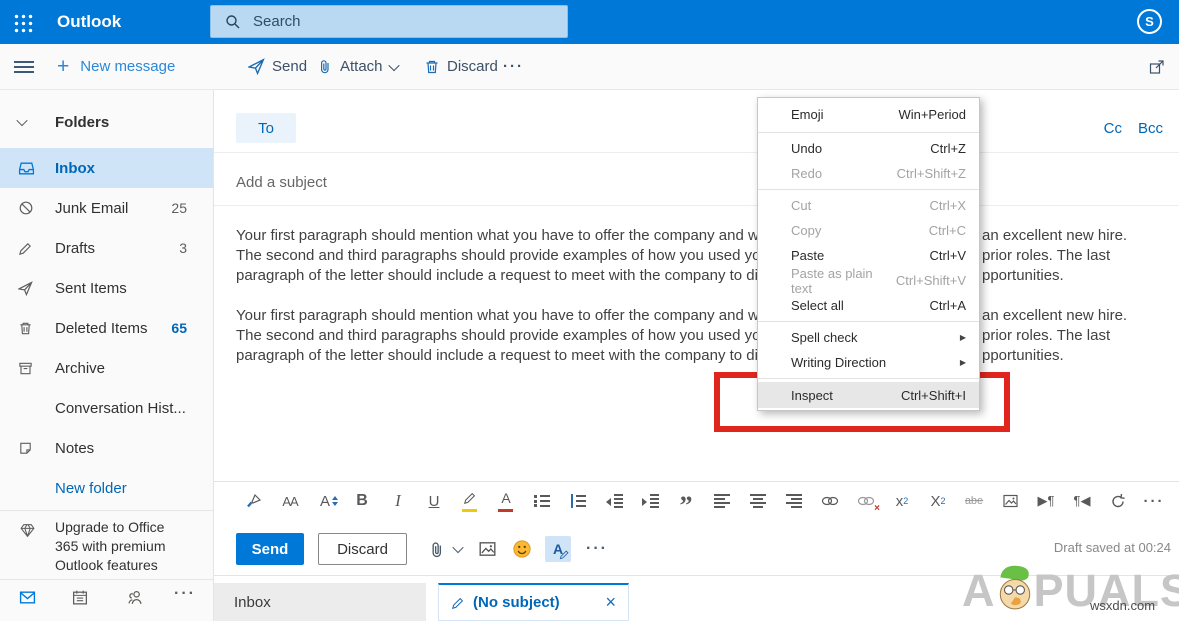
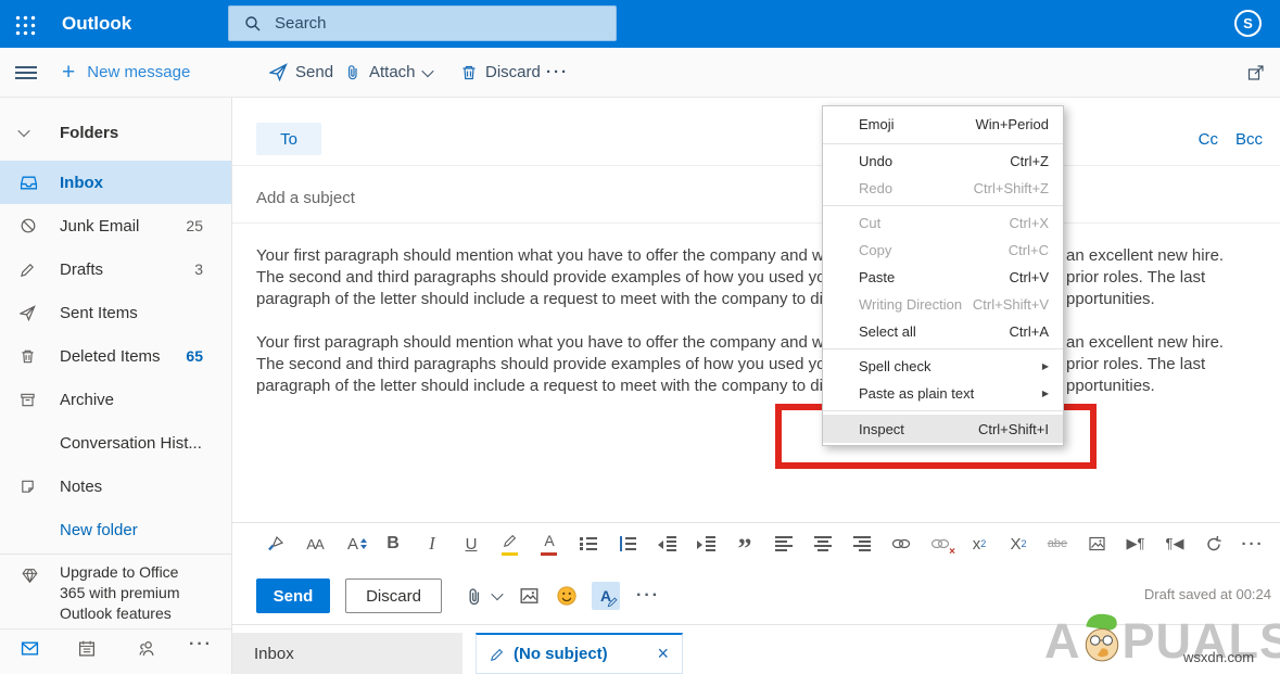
  Outlook
  Search
  S
  New message
  Send
  Attach
  Discard
  ···
  Folders
  Inbox
  Junk Email
  25
  Drafts
  3
  Sent Items
  Deleted Items
  65
  Archive
  Conversation Hist...
  Notes
  New folder
  Upgrade to Office 365 with premium Outlook features
  ···
  To
  Cc
  Bcc
  Add a subject
  Your first paragraph should mention what you have to offer the company and w
  an excellent new hire.
  The second and third paragraphs should provide examples of how you used y
  prior roles. The last
  paragraph of the letter should include a request to meet with the company to d
  pportunities.
  Your first paragraph should mention what you have to offer the company and w
  an excellent new hire.
  The second and third paragraphs should provide examples of how you used y
  prior roles. The last
  paragraph of the letter should include a request to meet with the company to d
  pportunities.
  A
  ×
  x
  2
  X
  2
  ···
  Send
  Discard
  A
  ···
  Draft saved at 00:24
  Inbox
  (No subject)
  ×
  Emoji
  Win+Period
  Undo
  Ctrl+Z
  Redo
  Ctrl+Shift+Z
  Cut
  Ctrl+X
  Copy
  Ctrl+C
  Paste
  Ctrl+V
- Paste as plain text
+ Writing Direction
  Ctrl+Shift+V
  Select all
  Ctrl+A
  Spell check
  ▶
- Writing Direction
+ Paste as plain text
  ▶
  Inspect
  Ctrl+Shift+I
  A
  PUALS
  wsxdn.com
